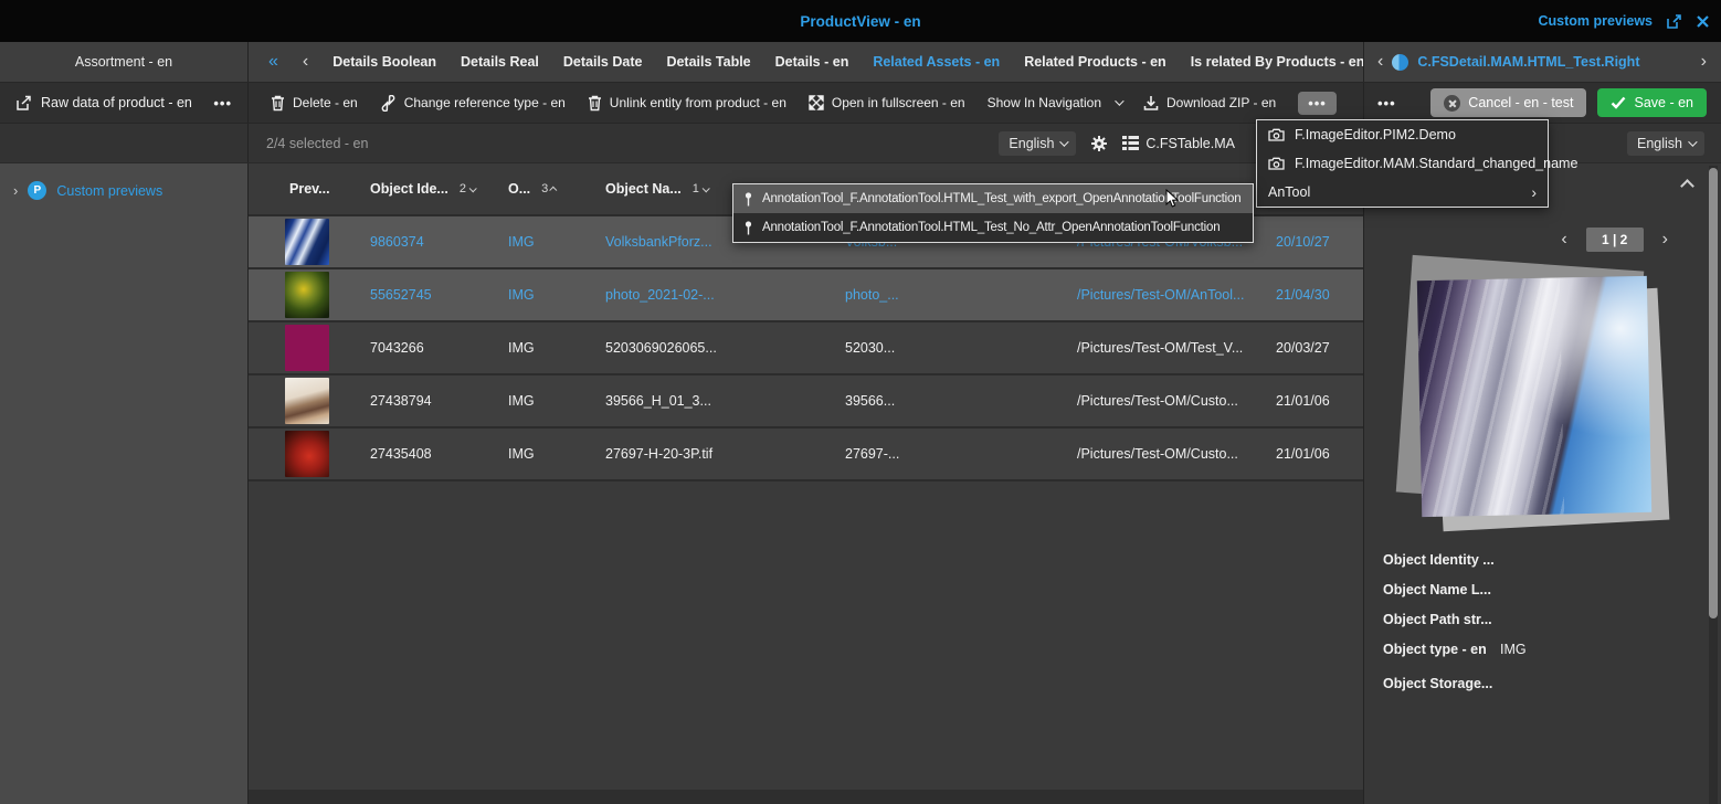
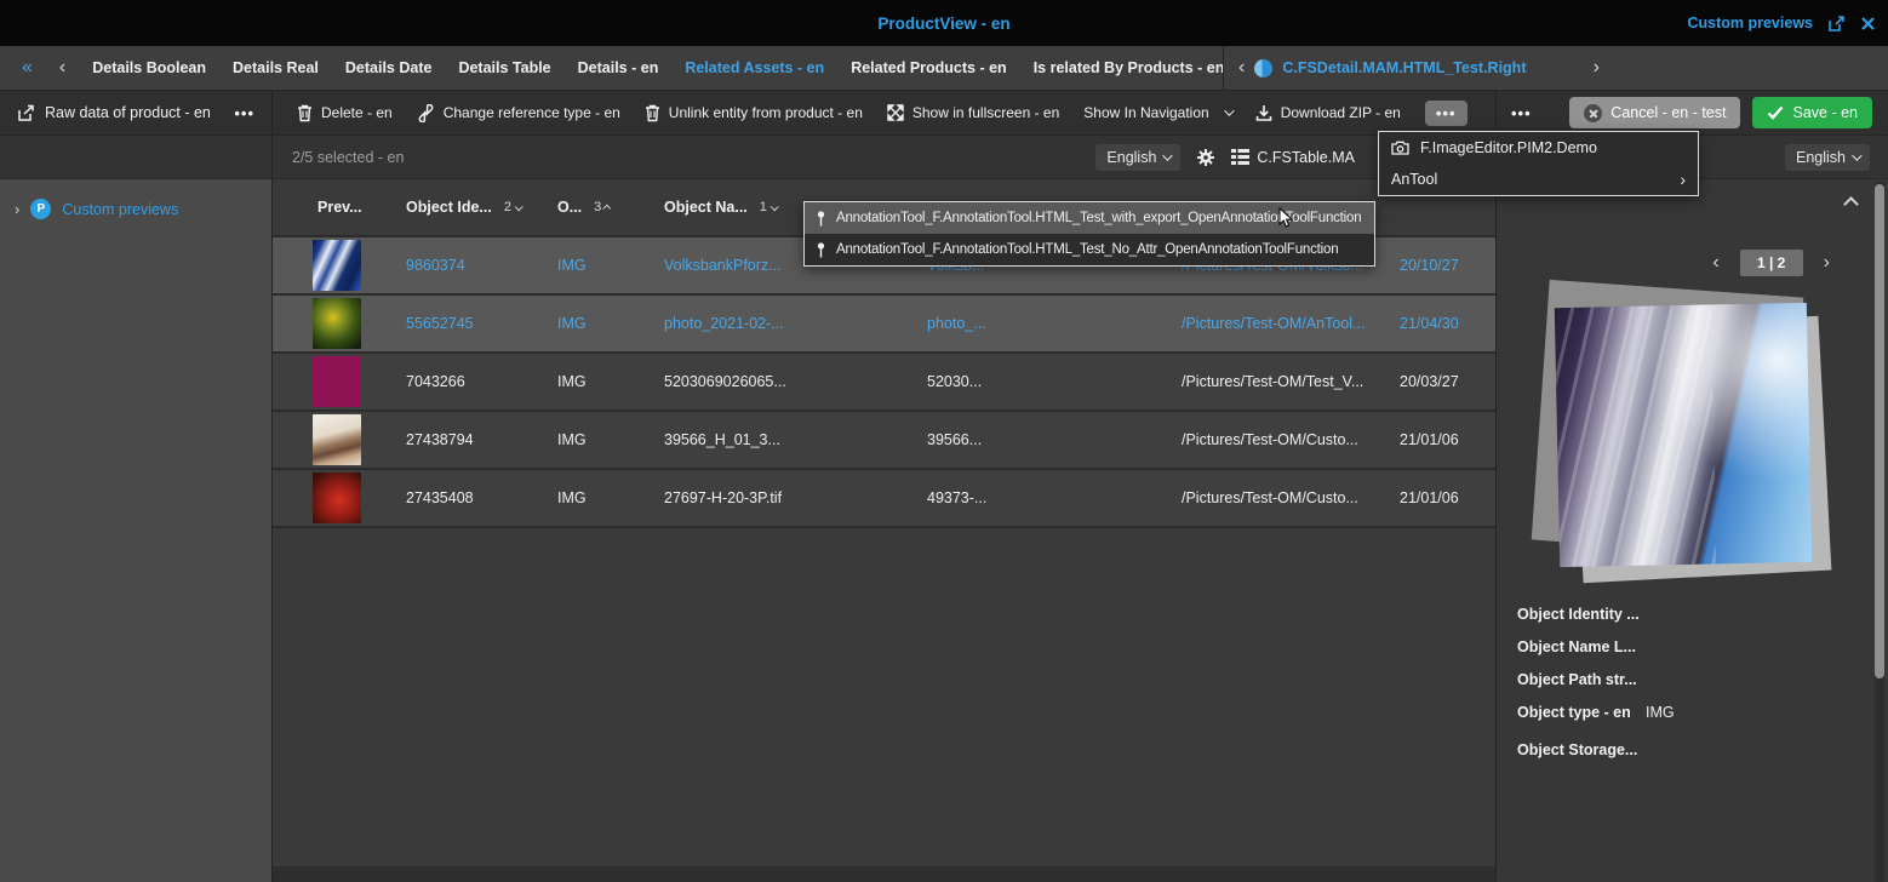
  ProductView - en
  Custom previews
- Assortment - en
  «
  ‹
  Details Boolean
  Details Real
  Details Date
  Details Table
  Details - en
  Related Assets - en
  Related Products - en
  Is related By Products - en
  ‹
  C.FSDetail.MAM.HTML_Test.Right
  ›
  Raw data of product - en
  •••
  Delete - en
  Change reference type - en
  Unlink entity from product - en
- Open in fullscreen - en
+ Show in fullscreen - en
  Show In Navigation
  Download ZIP - en
  •••
  •••
  Cancel - en - test
  Save - en
- 2/4 selected - en
+ 2/5 selected - en
  English
  C.FSTable.MA
  English
  ›
  P
  Custom previews
  Prev...
  Object Ide...
  2
  O...
  3
  Object Na...
  1
  9860374
  IMG
  VolksbankPforz...
  20/10/27
  55652745
  IMG
  photo_2021-02-...
  photo_...
  /Pictures/Test-OM/AnTool...
  21/04/30
  7043266
  IMG
  5203069026065...
  52030...
  /Pictures/Test-OM/Test_V...
  20/03/27
  27438794
  IMG
  39566_H_01_3...
  39566...
  /Pictures/Test-OM/Custo...
  21/01/06
  27435408
  IMG
  27697-H-20-3P.tif
- 27697-...
+ 49373-...
  /Pictures/Test-OM/Custo...
  21/01/06
  ‹
  1 | 2
  ›
  Object Identity ...
  Object Name L...
  Object Path str...
  Object type - en
  IMG
  Object Storage...
  F.ImageEditor.PIM2.Demo
- F.ImageEditor.MAM.Standard_changed_name
  AnTool
  ›
  AnnotationTool_F.AnnotationTool.HTML_Test_with_export_OpenAnnotatiooolFunction
  AnnotationTool_F.AnnotationTool.HTML_Test_No_Attr_OpenAnnotationToolFunction
